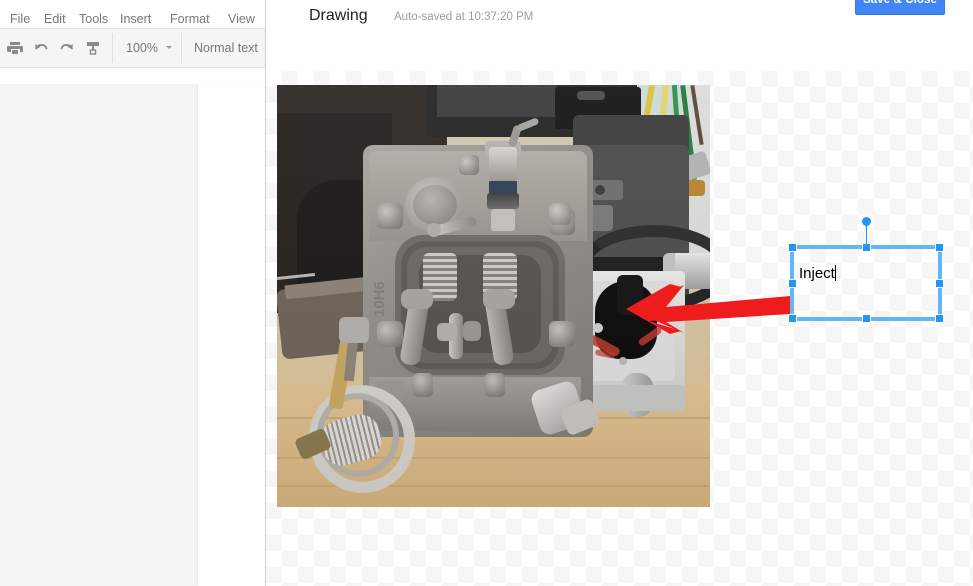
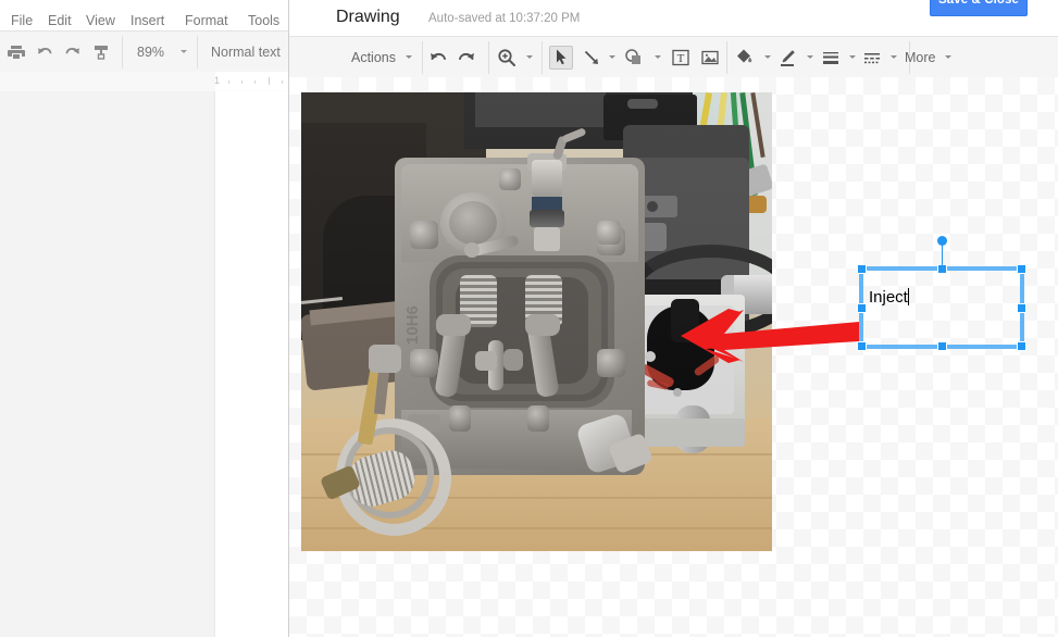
  File
  Edit
- Tools
+ View
  Insert
  Format
- View
+ Tools
- 100%
+ 89%
  Normal text
+ 1
  Drawing
  Auto-saved at 10:37:20 PM
  Save & Close
+ Actions
+ T
+ More
  Inject
